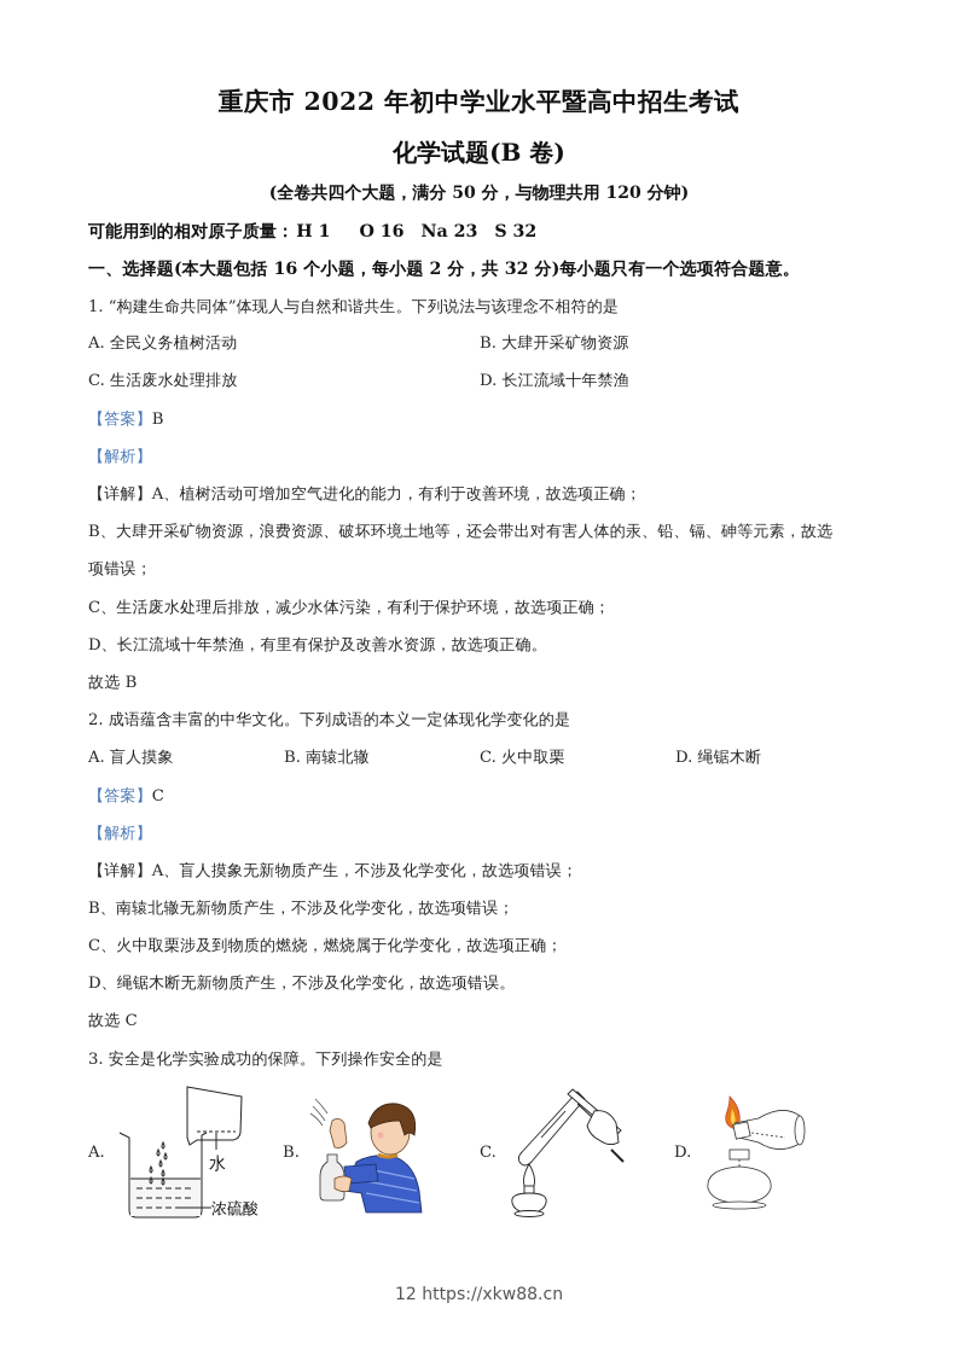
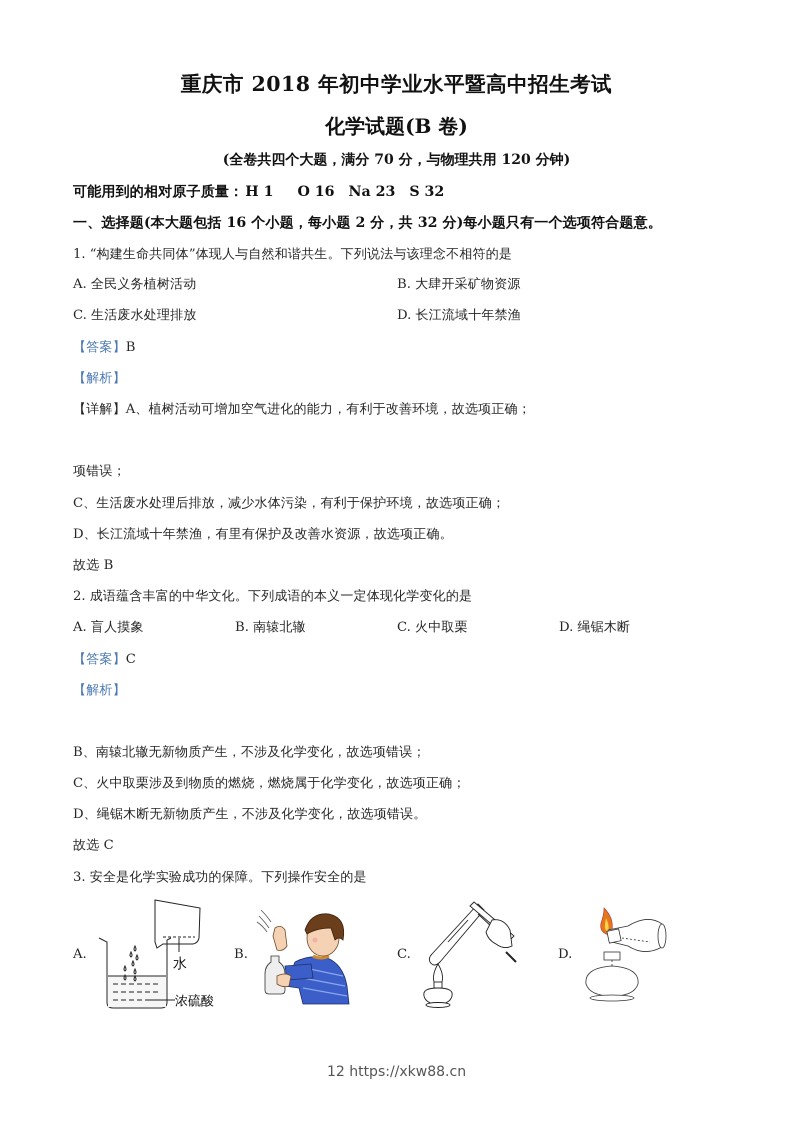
- 重庆市 2022 年初中学业水平暨高中招生考试
+ 重庆市 2018 年初中学业水平暨高中招生考试
  化学试题(B 卷)
- (全卷共四个大题，满分 50 分，与物理共用 120 分钟)
+ (全卷共四个大题，满分 70 分，与物理共用 120 分钟)
  可能用到的相对原子质量： H 1 O 16 Na 23 S 32
  一、选择题(本大题包括 16 个小题，每小题 2 分，共 32 分)每小题只有一个选项符合题意。
  1. “构建生命共同体”体现人与自然和谐共生。下列说法与该理念不相符的是
  A. 全民义务植树活动
  B. 大肆开采矿物资源
  C. 生活废水处理排放
  D. 长江流域十年禁渔
  【答案】B
  【解析】
  【详解】A、植树活动可增加空气进化的能力，有利于改善环境，故选项正确；
- B、大肆开采矿物资源，浪费资源、破坏环境土地等，还会带出对有害人体的汞、铅、镉、砷等元素，故选
  项错误；
  C、生活废水处理后排放，减少水体污染，有利于保护环境，故选项正确；
  D、长江流域十年禁渔，有里有保护及改善水资源，故选项正确。
  故选 B
  2. 成语蕴含丰富的中华文化。下列成语的本义一定体现化学变化的是
  A. 盲人摸象
  B. 南辕北辙
  C. 火中取栗
  D. 绳锯木断
  【答案】C
  【解析】
- 【详解】A、盲人摸象无新物质产生，不涉及化学变化，故选项错误；
  B、南辕北辙无新物质产生，不涉及化学变化，故选项错误；
  C、火中取栗涉及到物质的燃烧，燃烧属于化学变化，故选项正确；
  D、绳锯木断无新物质产生，不涉及化学变化，故选项错误。
  故选 C
  3. 安全是化学实验成功的保障。下列操作安全的是
  A.
  水
  浓硫酸
  B.
  C.
  D.
  12 https://xkw88.cn
